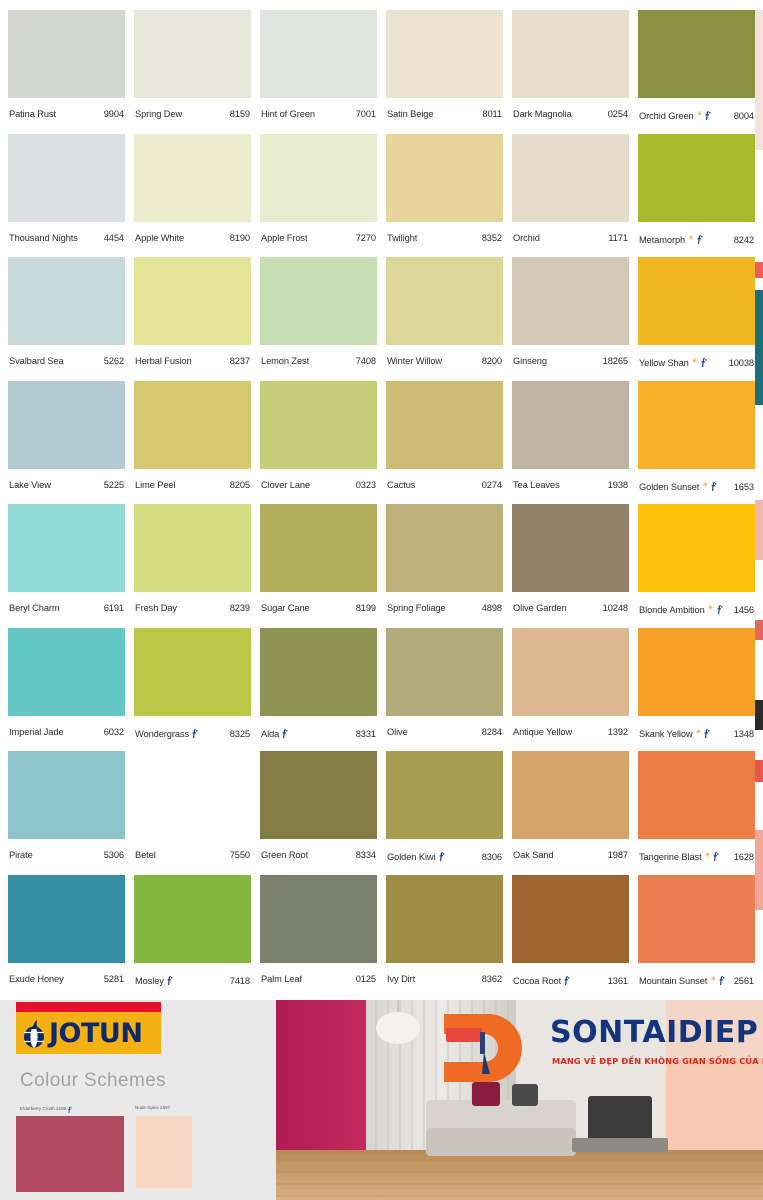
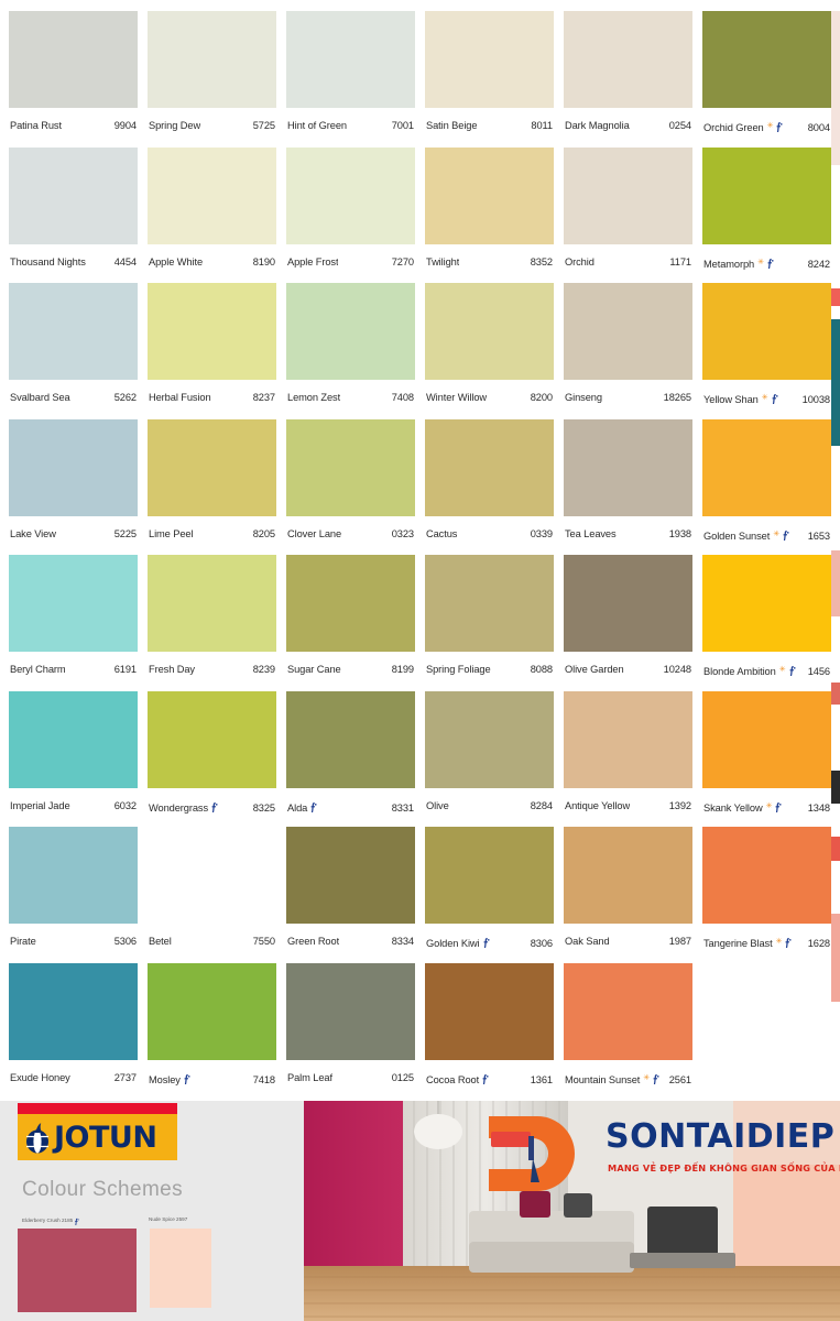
  Patina Rust
  9904
  Spring Dew
- 8159
+ 5725
  Hint of Green
  7001
  Satin Beige
  8011
  Dark Magnolia
  0254
  Orchid Green
  8004
  Thousand Nights
  4454
  Apple White
  8190
  Apple Frost
  7270
  Twilight
  8352
  Orchid
  1171
  Metamorph
  8242
  Svalbard Sea
  5262
  Herbal Fusion
  8237
  Lemon Zest
  7408
  Winter Willow
  8200
  Ginseng
  18265
  Yellow Shan
  10038
  Lake View
  5225
  Lime Peel
  8205
  Clover Lane
  0323
  Cactus
- 0274
+ 0339
  Tea Leaves
  1938
  Golden Sunset
  1653
  Beryl Charm
  6191
  Fresh Day
  8239
  Sugar Cane
  8199
  Spring Foliage
- 4898
+ 8088
  Olive Garden
  10248
  Blonde Ambition
  1456
  Imperial Jade
  6032
  Wondergrass
  8325
  Alda
  8331
  Olive
  8284
  Antique Yellow
  1392
  Skank Yellow
  1348
  Pirate
  5306
  Betel
  7550
  Green Root
  8334
  Golden Kiwi
  8306
  Oak Sand
  1987
  Tangerine Blast
  1628
  Exude Honey
- 5281
+ 2737
  Mosley
  7418
  Palm Leaf
  0125
- Ivy Dirt
- 8362
  Cocoa Root
  1361
  Mountain Sunset
  2561
  JOTUN
  Colour Schemes
  SONTAIDIEP
  MANG VẺ ĐẸP ĐẾN KHÔNG GIAN SỐNG CỦA
